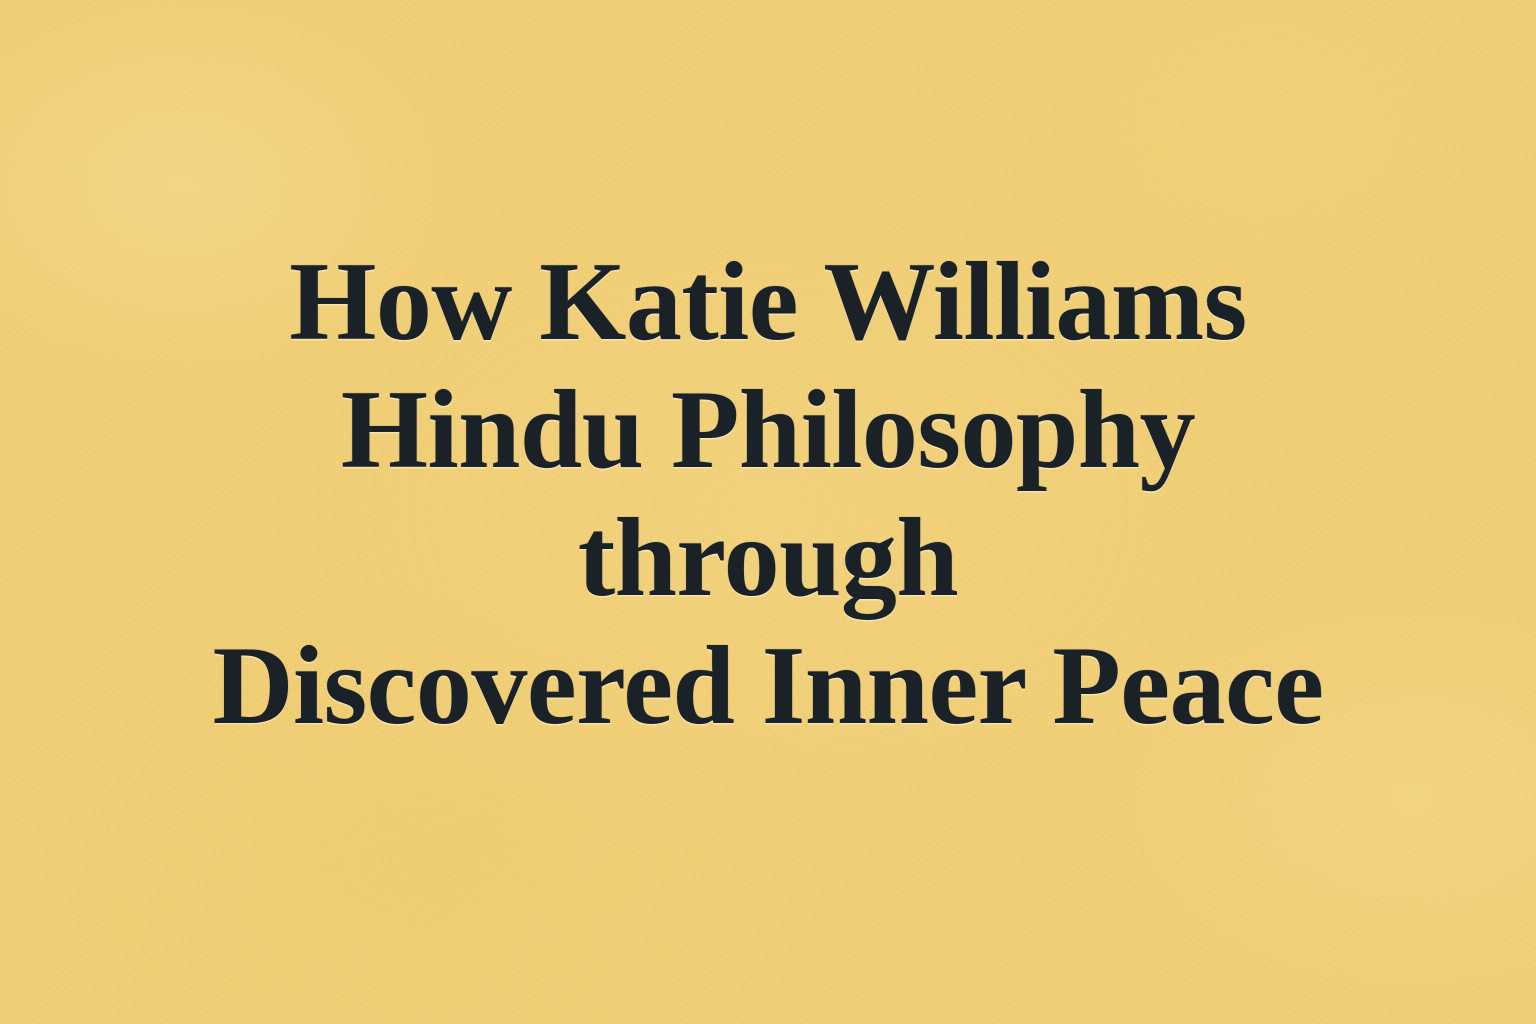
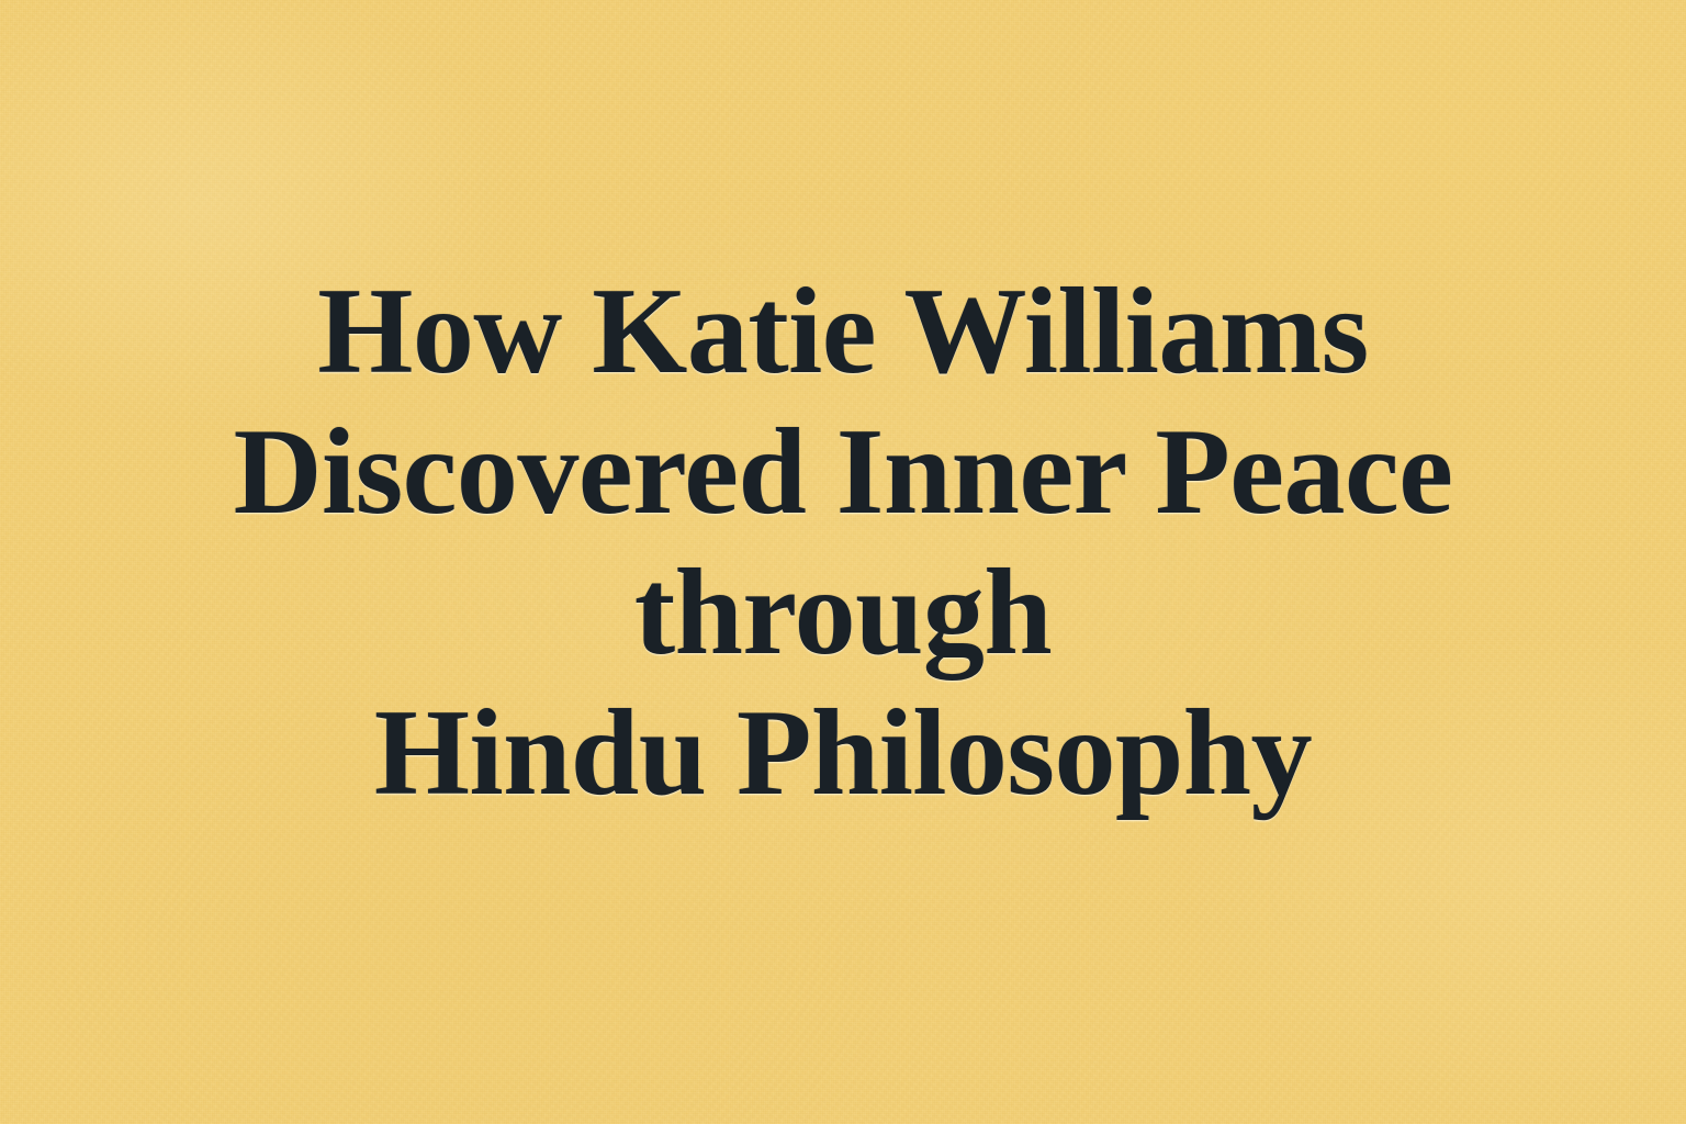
  How Katie Williams
- Hindu Philosophy
+ Discovered Inner Peace
  through
- Discovered Inner Peace
+ Hindu Philosophy
